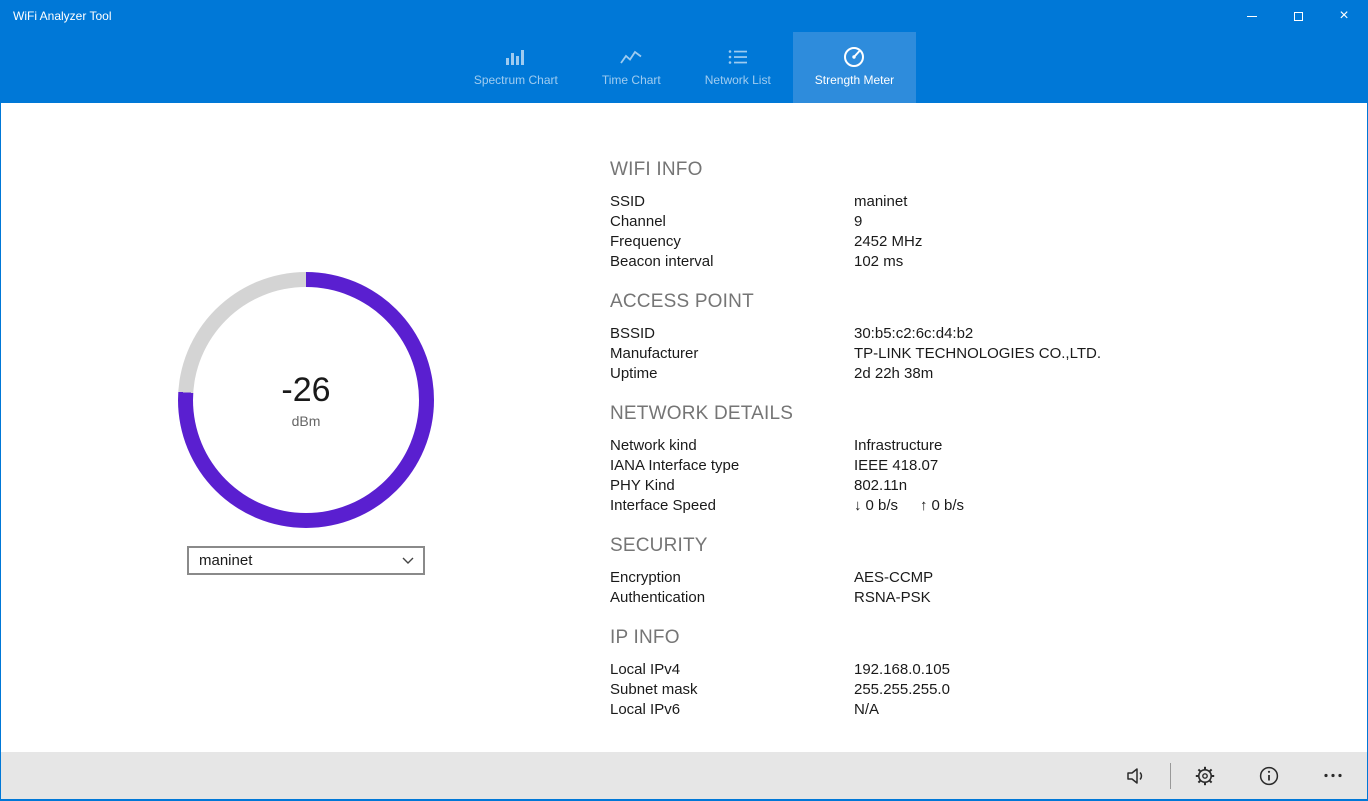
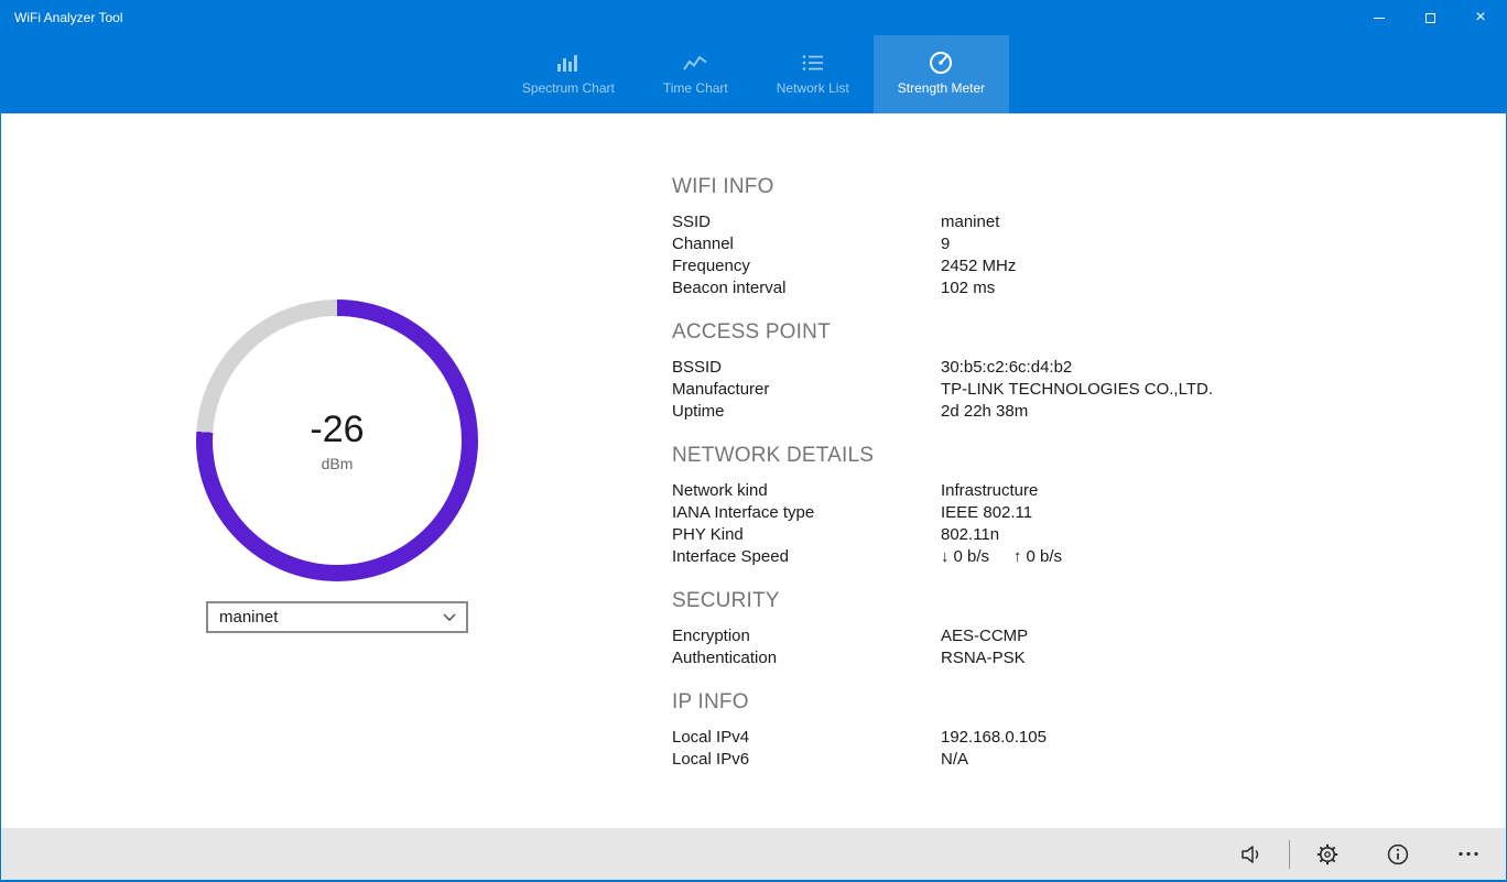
  WiFi Analyzer Tool
  ×
  Spectrum Chart
  Time Chart
  Network List
  Strength Meter
  -26
  dBm
  maninet
  WIFI INFO
  SSID
  maninet
  Channel
  9
  Frequency
  2452 MHz
  Beacon interval
  102 ms
  ACCESS POINT
  BSSID
  30:b5:c2:6c:d4:b2
  Manufacturer
  TP-LINK TECHNOLOGIES CO.,LTD.
  Uptime
  2d 22h 38m
  NETWORK DETAILS
  Network kind
  Infrastructure
  IANA Interface type
- IEEE 418.07
+ IEEE 802.11
  PHY Kind
  802.11n
  Interface Speed
  ↓
  0 b/s
  ↑
  0 b/s
  SECURITY
  Encryption
  AES-CCMP
  Authentication
  RSNA-PSK
  IP INFO
  Local IPv4
  192.168.0.105
- Subnet mask
- 255.255.255.0
  Local IPv6
  N/A
